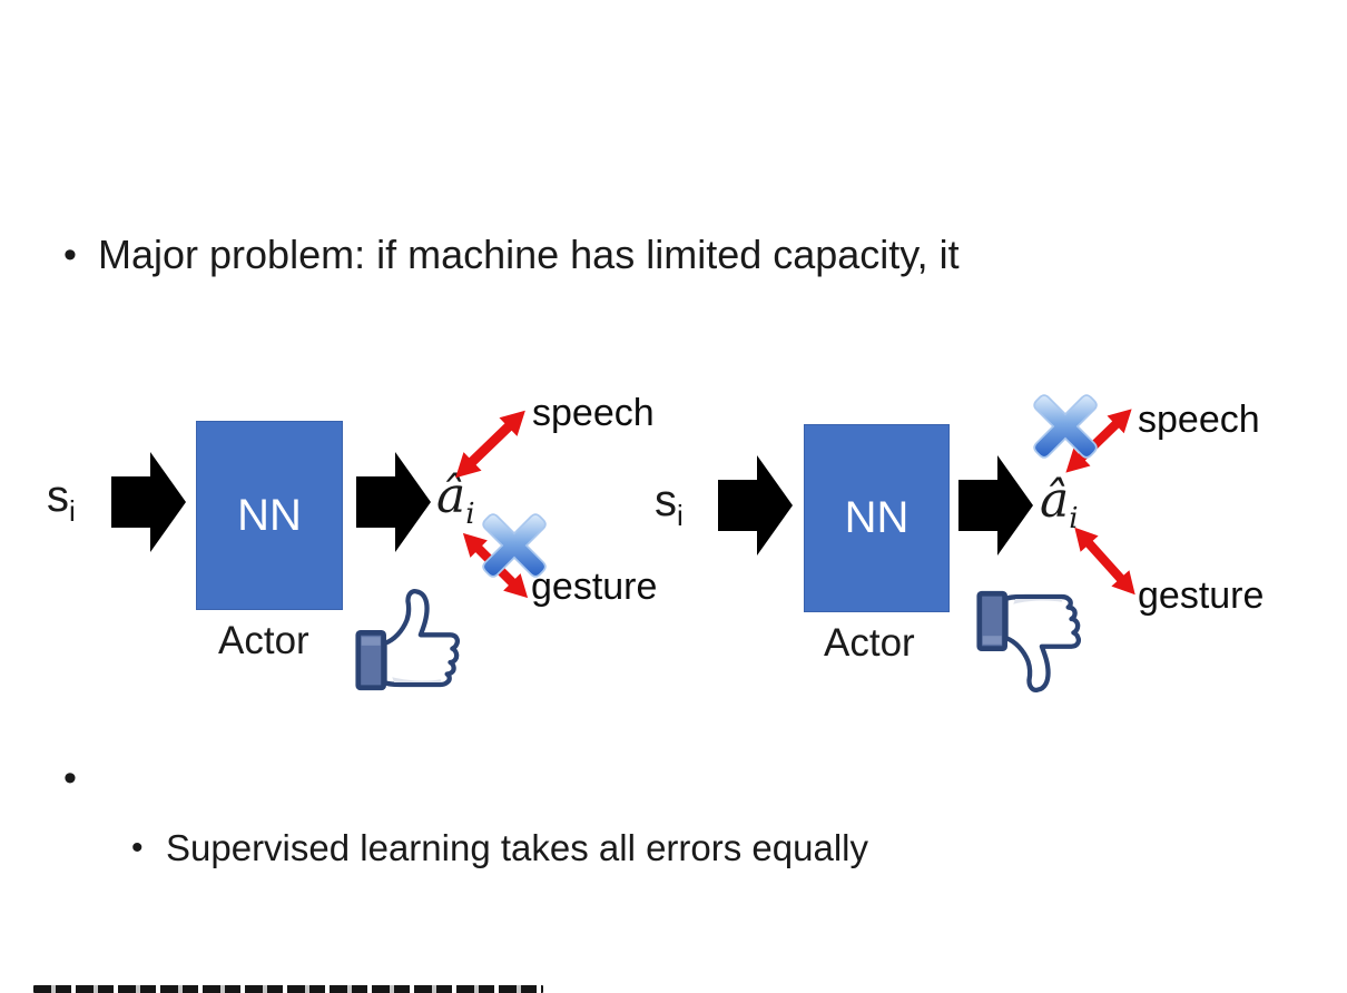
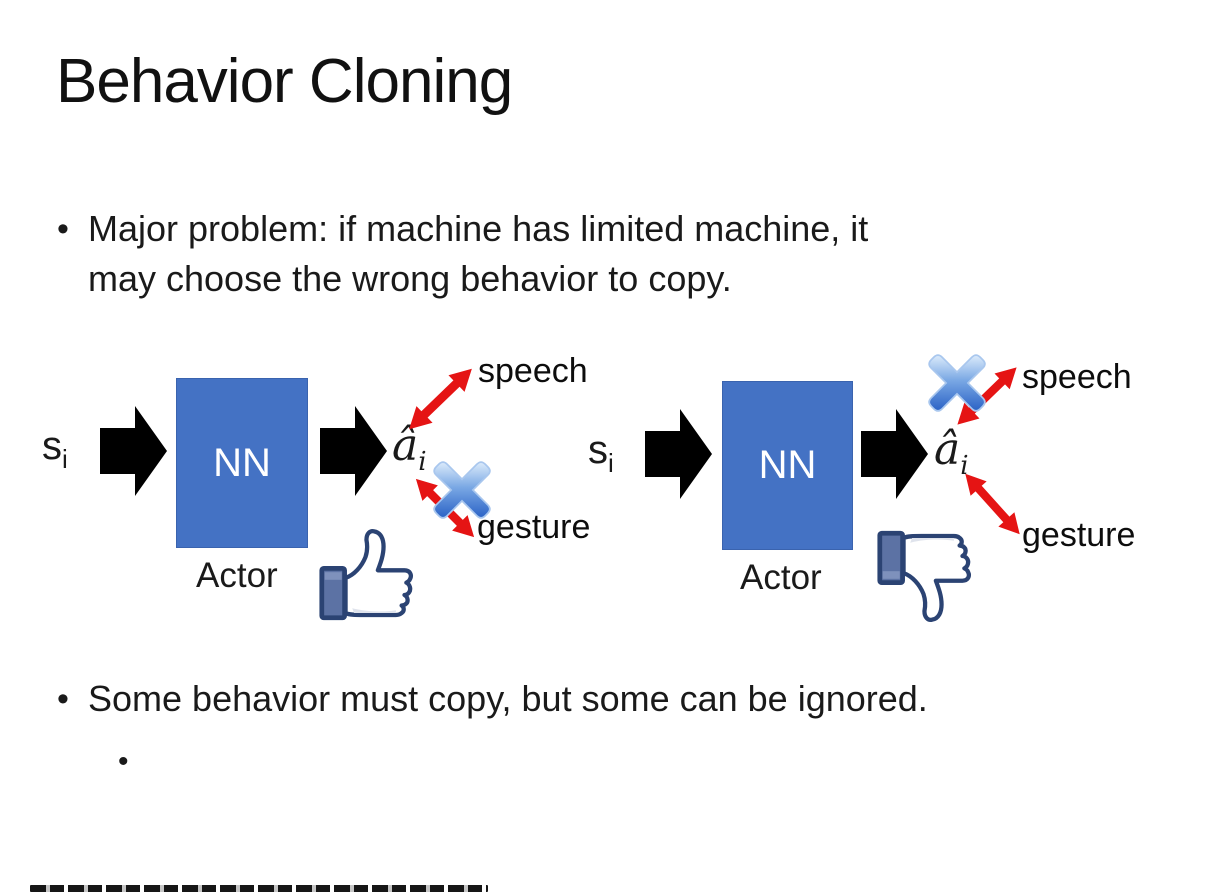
+ Behavior Cloning
  •
- Major problem: if machine has limited capacity, it
+ Major problem: if machine has limited machine, it
+ may choose the wrong behavior to copy.
  si
  NN
  âi
  speech
  gesture
  Actor
  si
  NN
  âi
  speech
  gesture
  Actor
  •
+ Some behavior must copy, but some can be ignored.
  •
- Supervised learning takes all errors equally
